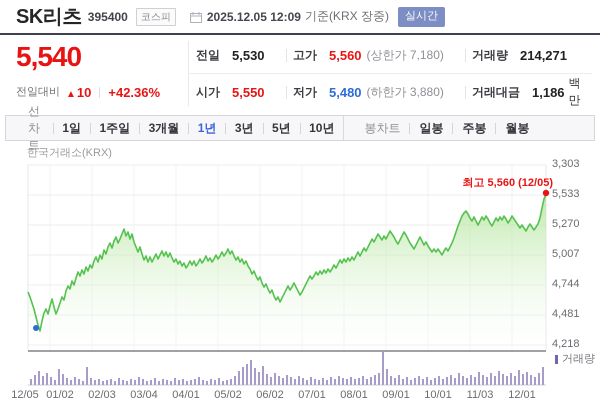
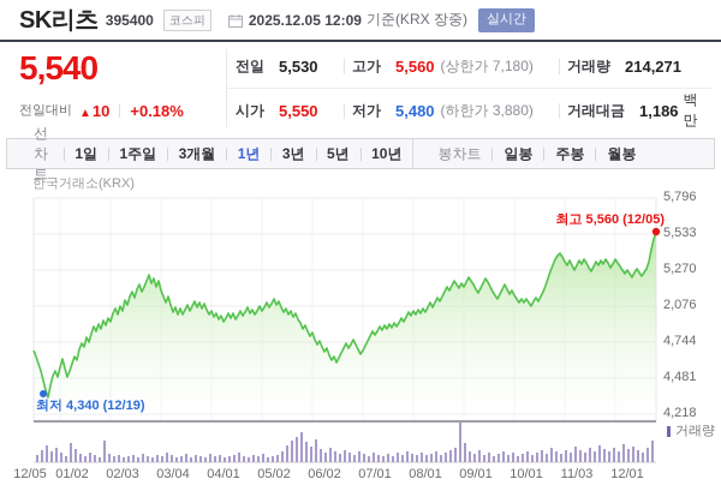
  SK리츠
  395400
  코스피
  2025.12.05 12:09
  기준(KRX 장중)
  실시간
  5,540
  전일대비
  ▲10
- +42.36%
+ +0.18%
  전일
  5,530
  고가
  5,560
  (상한가 7,180)
  거래량
  214,271
  시가
  5,550
  저가
  5,480
  (하한가 3,880)
  거래대금
  1,186
  백만
  선차트
  1일
  1주일
  3개월
  1년
  3년
  5년
  10년
  봉차트
  일봉
  주봉
  월봉
  한국거래소(KRX)
  최고 5,560 (12/05)
+ 최저 4,340 (12/19)
  거래량
- 3,303
+ 5,796
  5,533
  5,270
- 5,007
+ 2,076
  4,744
  4,481
  4,218
  12/05
  01/02
  02/03
  03/04
  04/01
  05/02
  06/02
  07/01
  08/01
  09/01
  10/01
  11/03
  12/01
